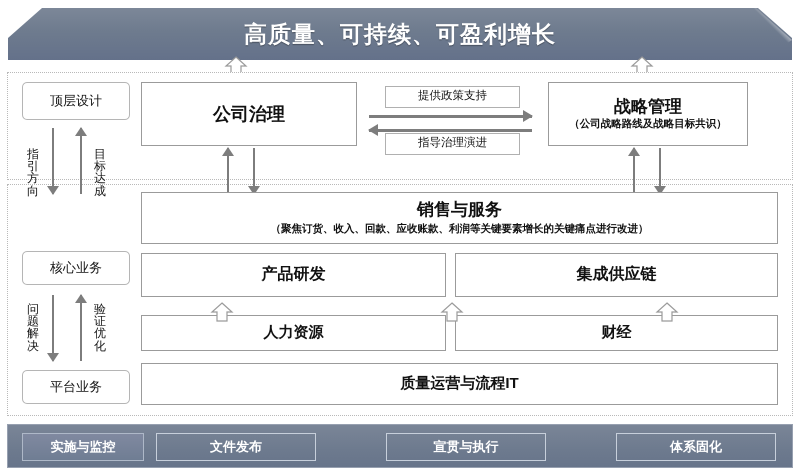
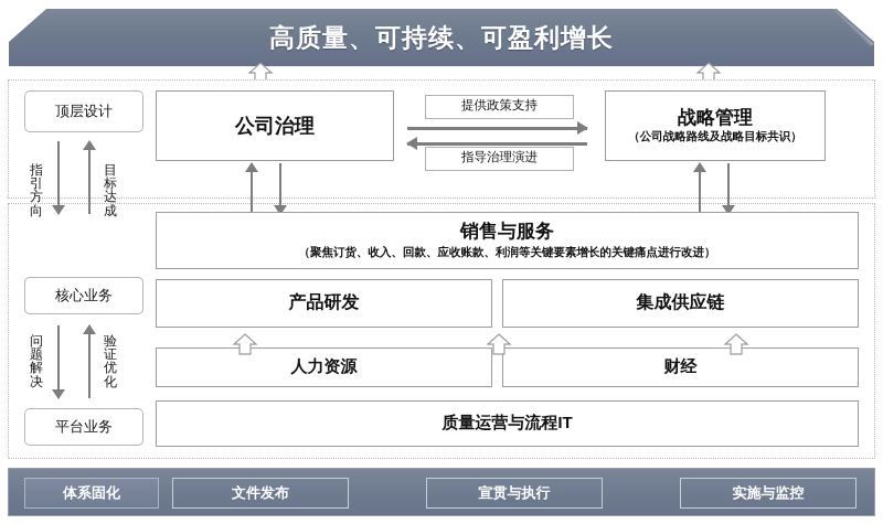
  高质量、可持续、可盈利增长
  顶层设计
  公司治理
  提供政策支持
  指导治理演进
  战略管理
  （公司战略路线及战略目标共识）
  指引方向
  目标达成
  核心业务
  问题解决
  验证优化
  平台业务
  销售与服务
  （聚焦订货、收入、回款、应收账款、利润等关键要素增长的关键痛点进行改进）
  产品研发
  集成供应链
  人力资源
  财经
  质量运营与流程IT
- 实施与监控
+ 体系固化
  文件发布
  宣贯与执行
- 体系固化
+ 实施与监控
